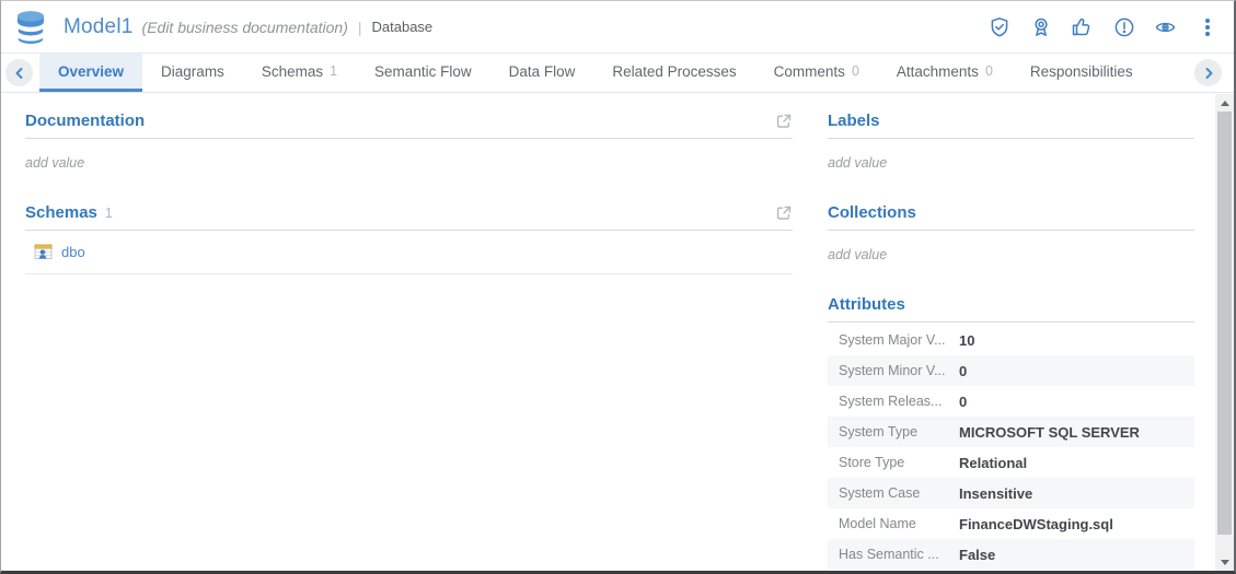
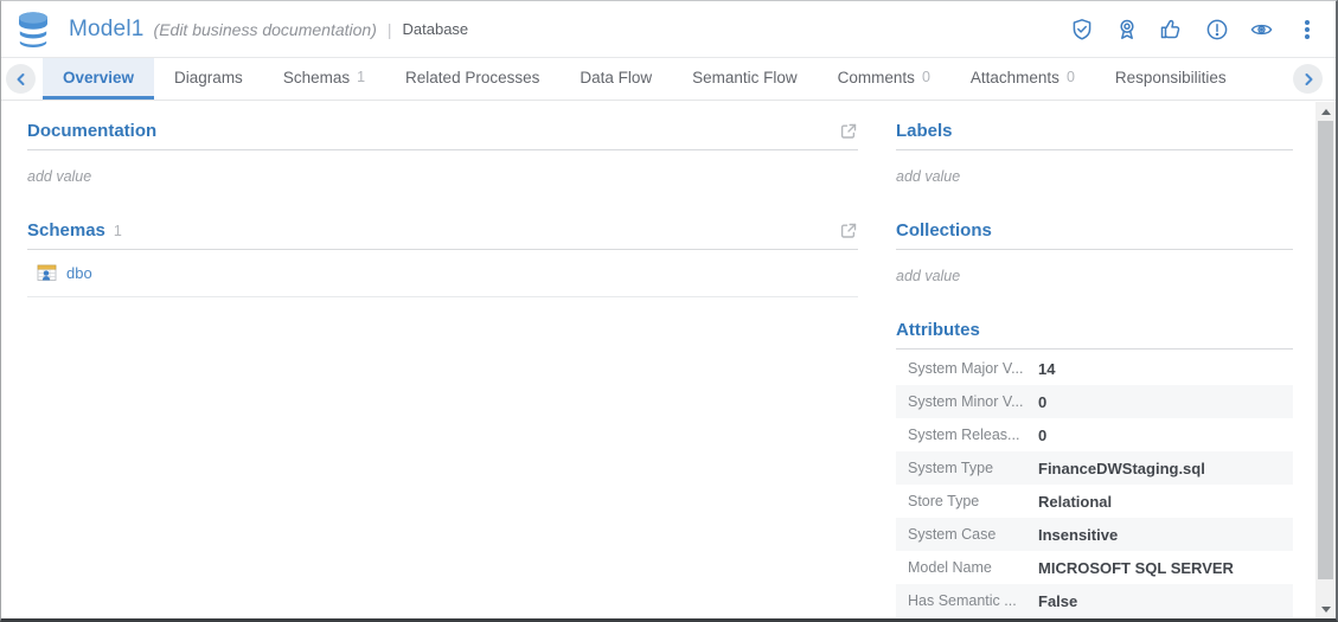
  Model1
  (Edit business documentation)
  |
  Database
  Overview
  Diagrams
  Schemas
  1
- Semantic Flow
+ Related Processes
  Data Flow
- Related Processes
+ Semantic Flow
  Comments
  0
  Attachments
  0
  Responsibilities
  Documentation
  add value
  Schemas
  1
  dbo
  Labels
  add value
  Collections
  add value
  Attributes
  System Major V...
- 10
+ 14
  System Minor V...
  0
  System Releas...
  0
  System Type
- MICROSOFT SQL SERVER
+ FinanceDWStaging.sql
  Store Type
  Relational
  System Case
  Insensitive
  Model Name
- FinanceDWStaging.sql
+ MICROSOFT SQL SERVER
  Has Semantic ...
  False
